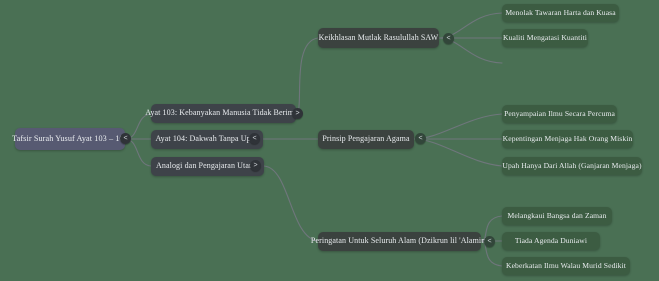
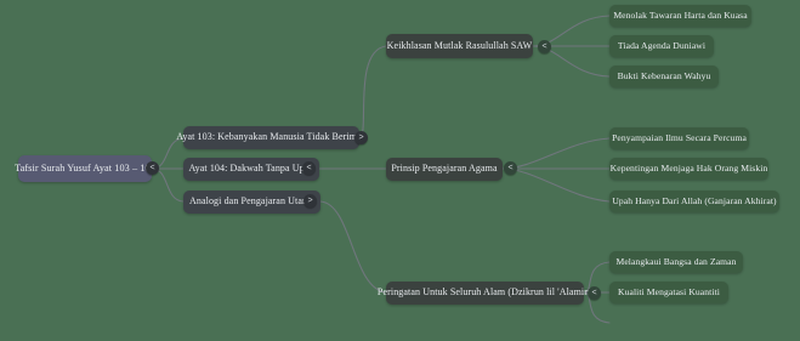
  Tafsir Surah Yusuf Ayat 103 – 1
  Ayat 103: Kebanyakan Manusia Tidak Berim
  Ayat 104: Dakwah Tanpa U
  Analogi dan Pengajaran Uta
  Keikhlasan Mutlak Rasulullah SAW
  Prinsip Pengajaran Agama
  Peringatan Untuk Seluruh Alam (Dzikrun lil 'Alami
  Menolak Tawaran Harta dan Kuasa
- Kualiti Mengatasi Kuantiti
+ Tiada Agenda Duniawi
+ Bukti Kebenaran Wahyu
  Penyampaian Ilmu Secara Percuma
  Kepentingan Menjaga Hak Orang Miskin
- Upah Hanya Dari Allah (Ganjaran Menjaga)
+ Upah Hanya Dari Allah (Ganjaran Akhirat)
  Melangkaui Bangsa dan Zaman
- Tiada Agenda Duniawi
+ Kualiti Mengatasi Kuantiti
- Keberkatan Ilmu Walau Murid Sedikit
